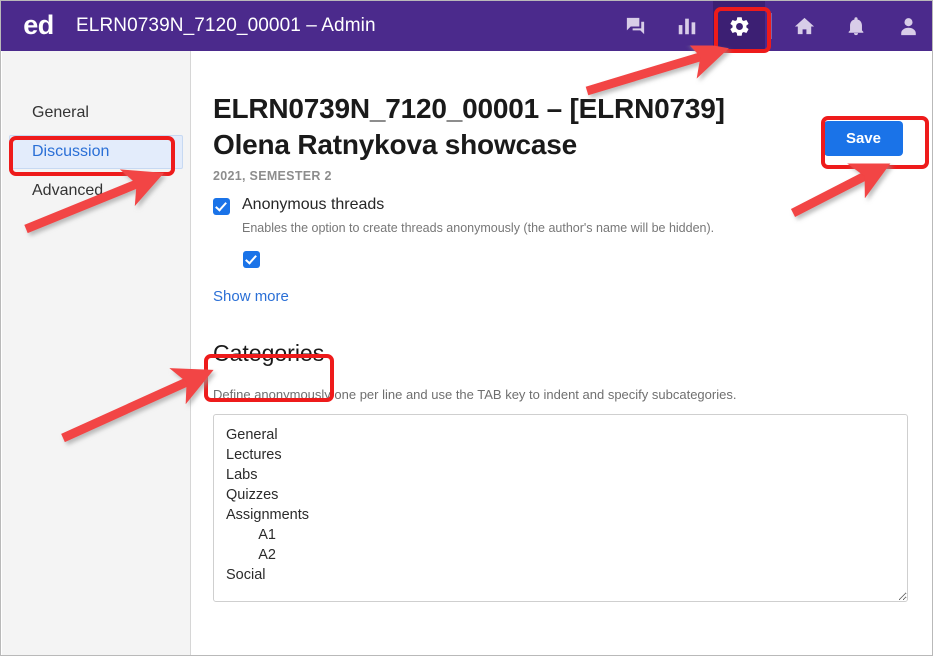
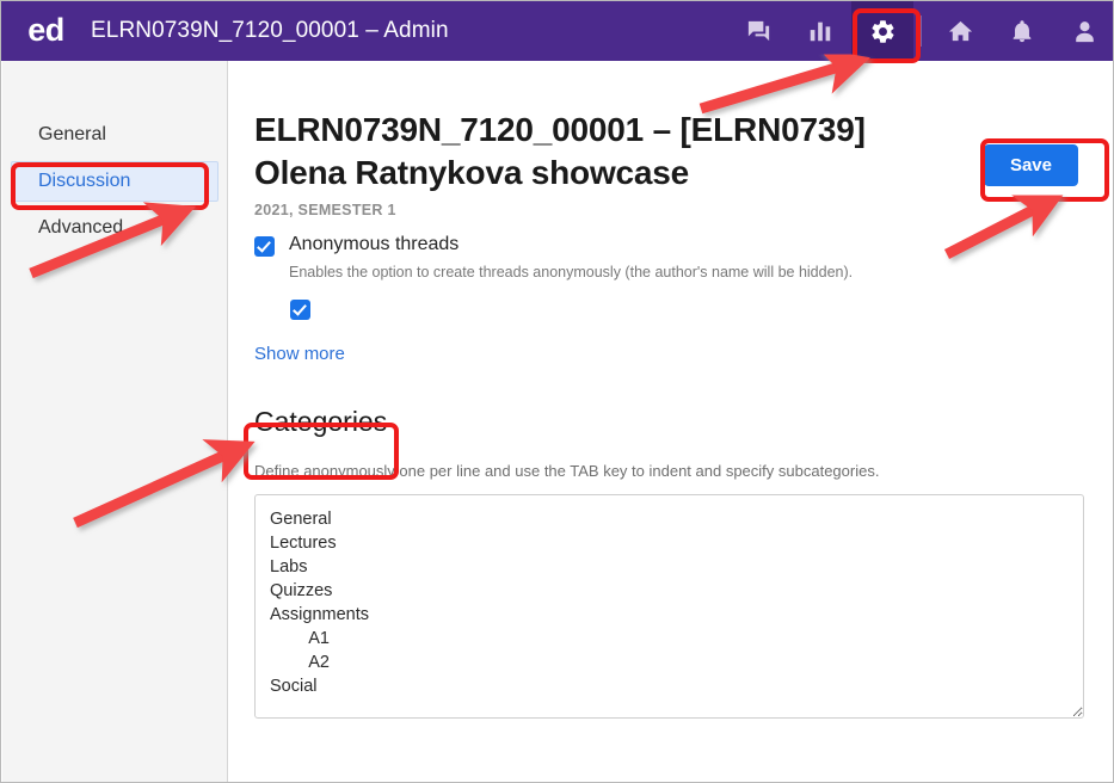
  ed
  ELRN0739N_7120_00001 – Admin
  General
  Discussion
  Advanced
  ELRN0739N_7120_00001 – [ELRN0739] Olena Ratnykova showcase
- 2021, SEMESTER 2
+ 2021, SEMESTER 1
  Anonymous threads
  Enables the option to create threads anonymously (the author's name will be hidden).
  Show more
  Categories
  Define anonymously one per line and use the TAB key to indent and specify subcategories.
  General
  Lectures
  Labs
  Quizzes
  Assignments
  Social
  Save
